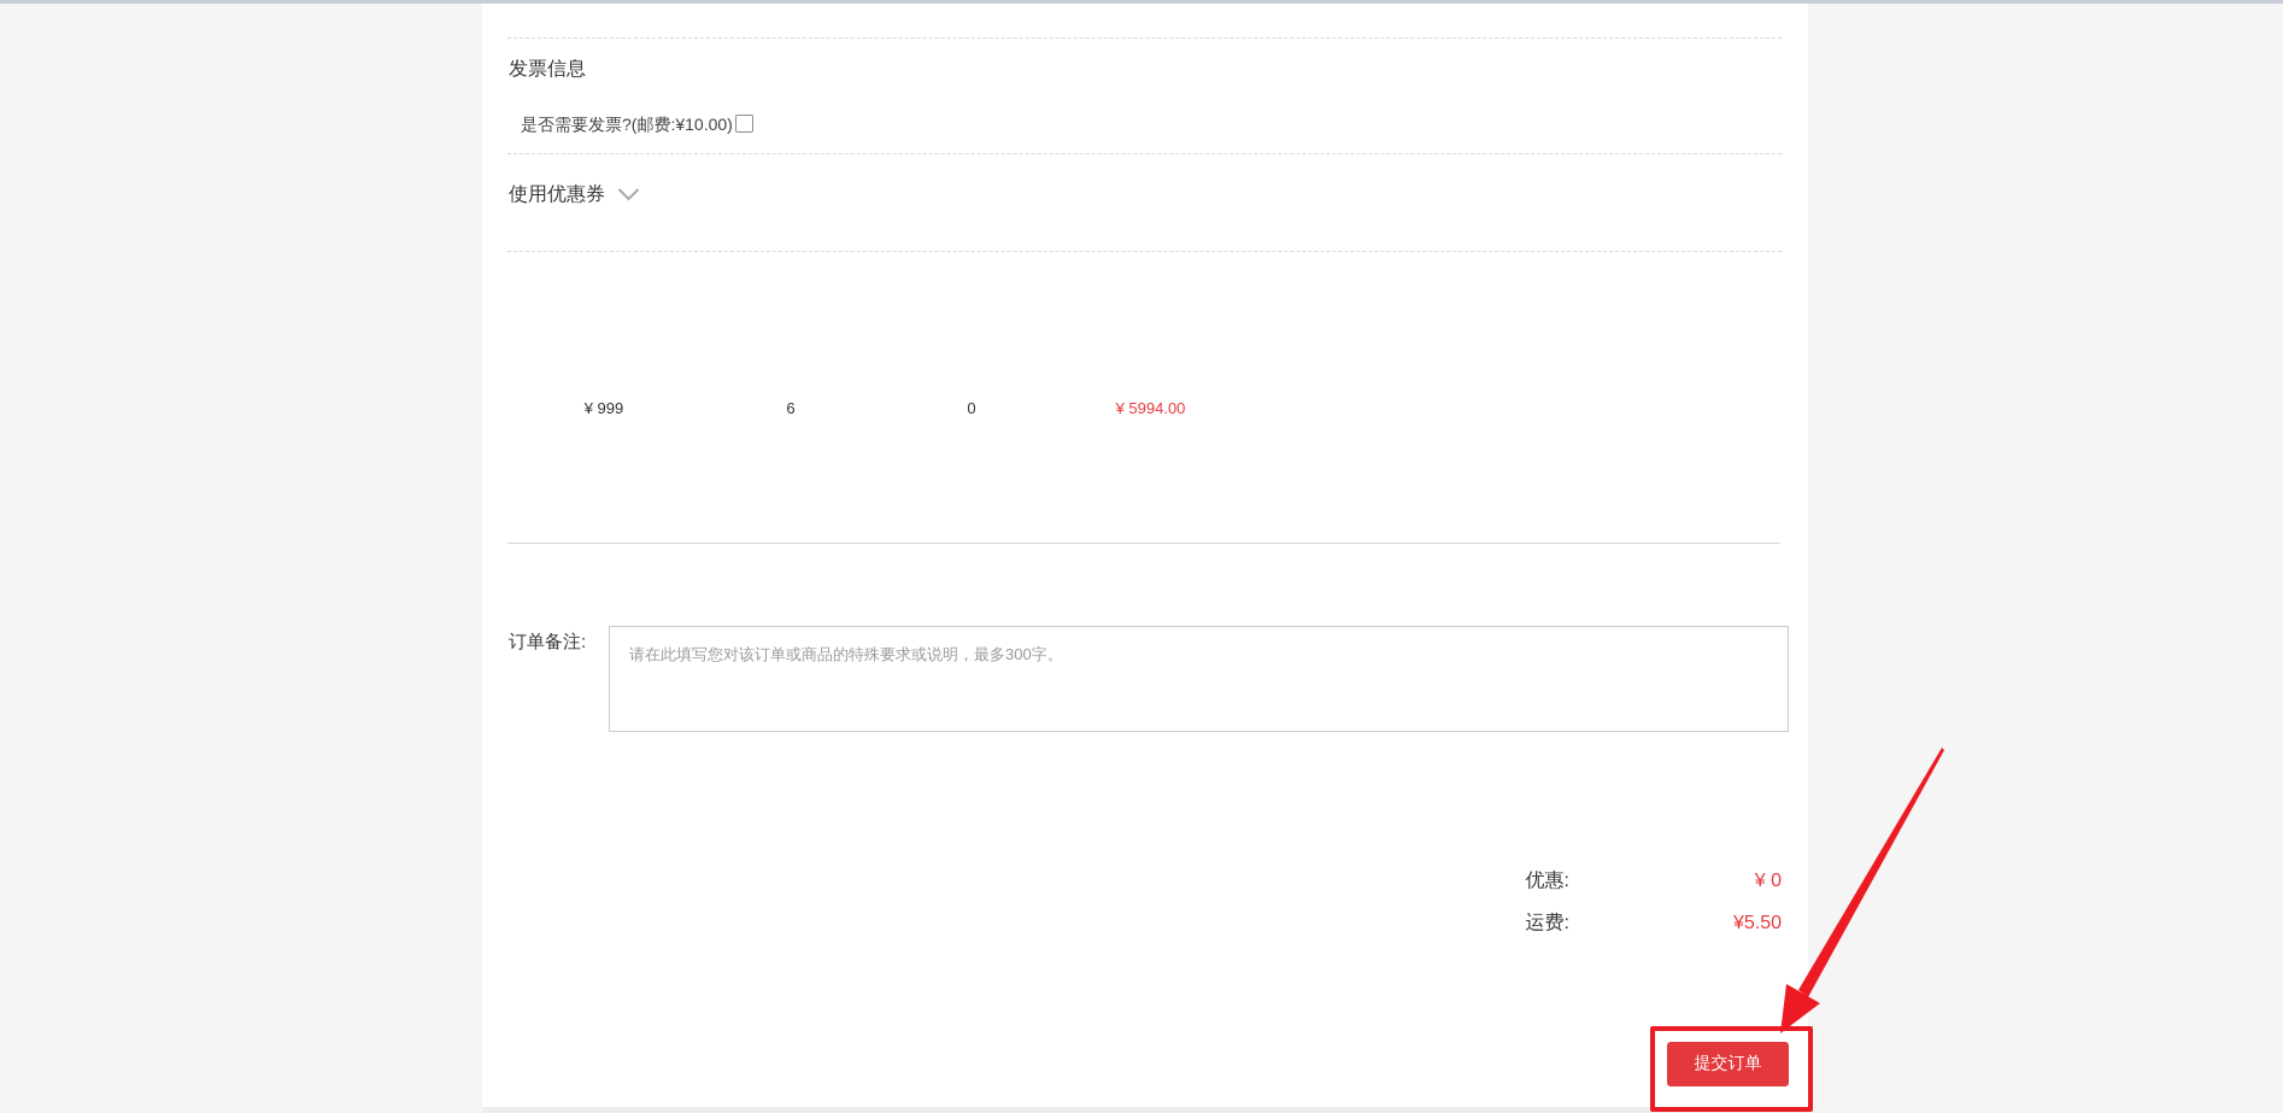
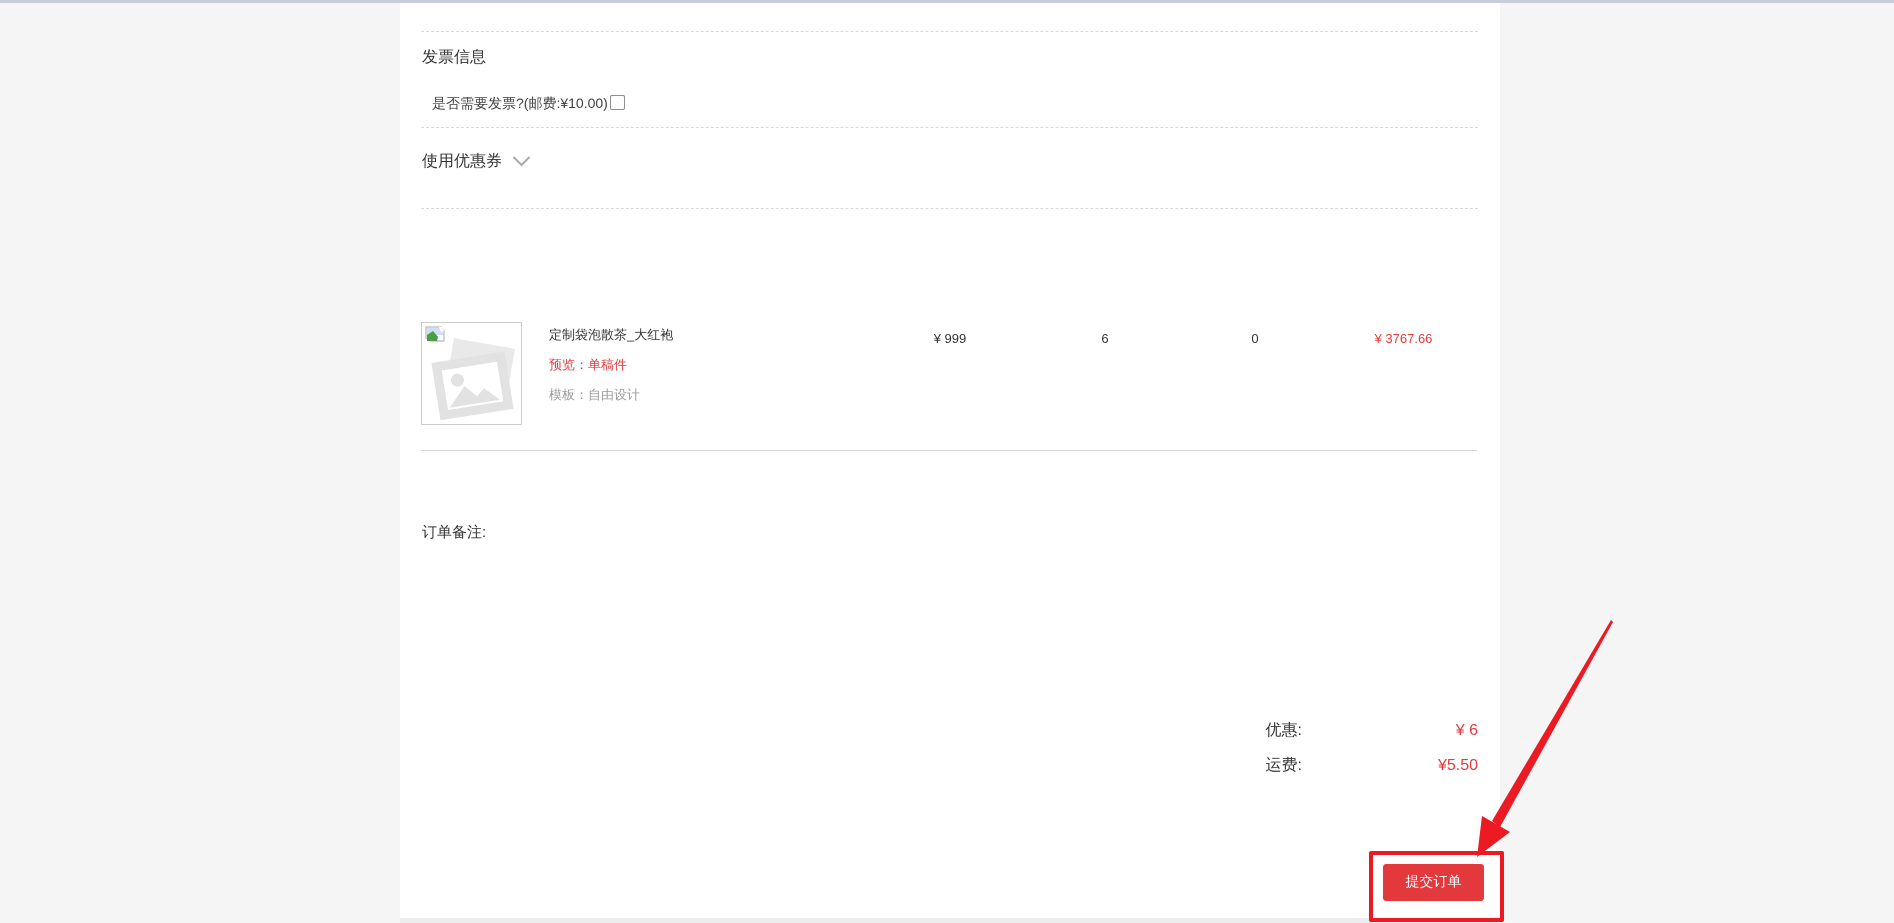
  发票信息
  是否需要发票?(邮费:¥10.00)
  使用优惠券
+ 定制袋泡散茶_大红袍
+ 预览：单稿件
+ 模板：自由设计
  ¥ 999
  6
  0
- ¥ 5994.00
+ ¥ 3767.66
  订单备注:
- 请在此填写您对该订单或商品的特殊要求或说明，最多300字。
  优惠:
- ¥ 0
+ ¥ 6
  运费:
  ¥5.50
  提交订单
